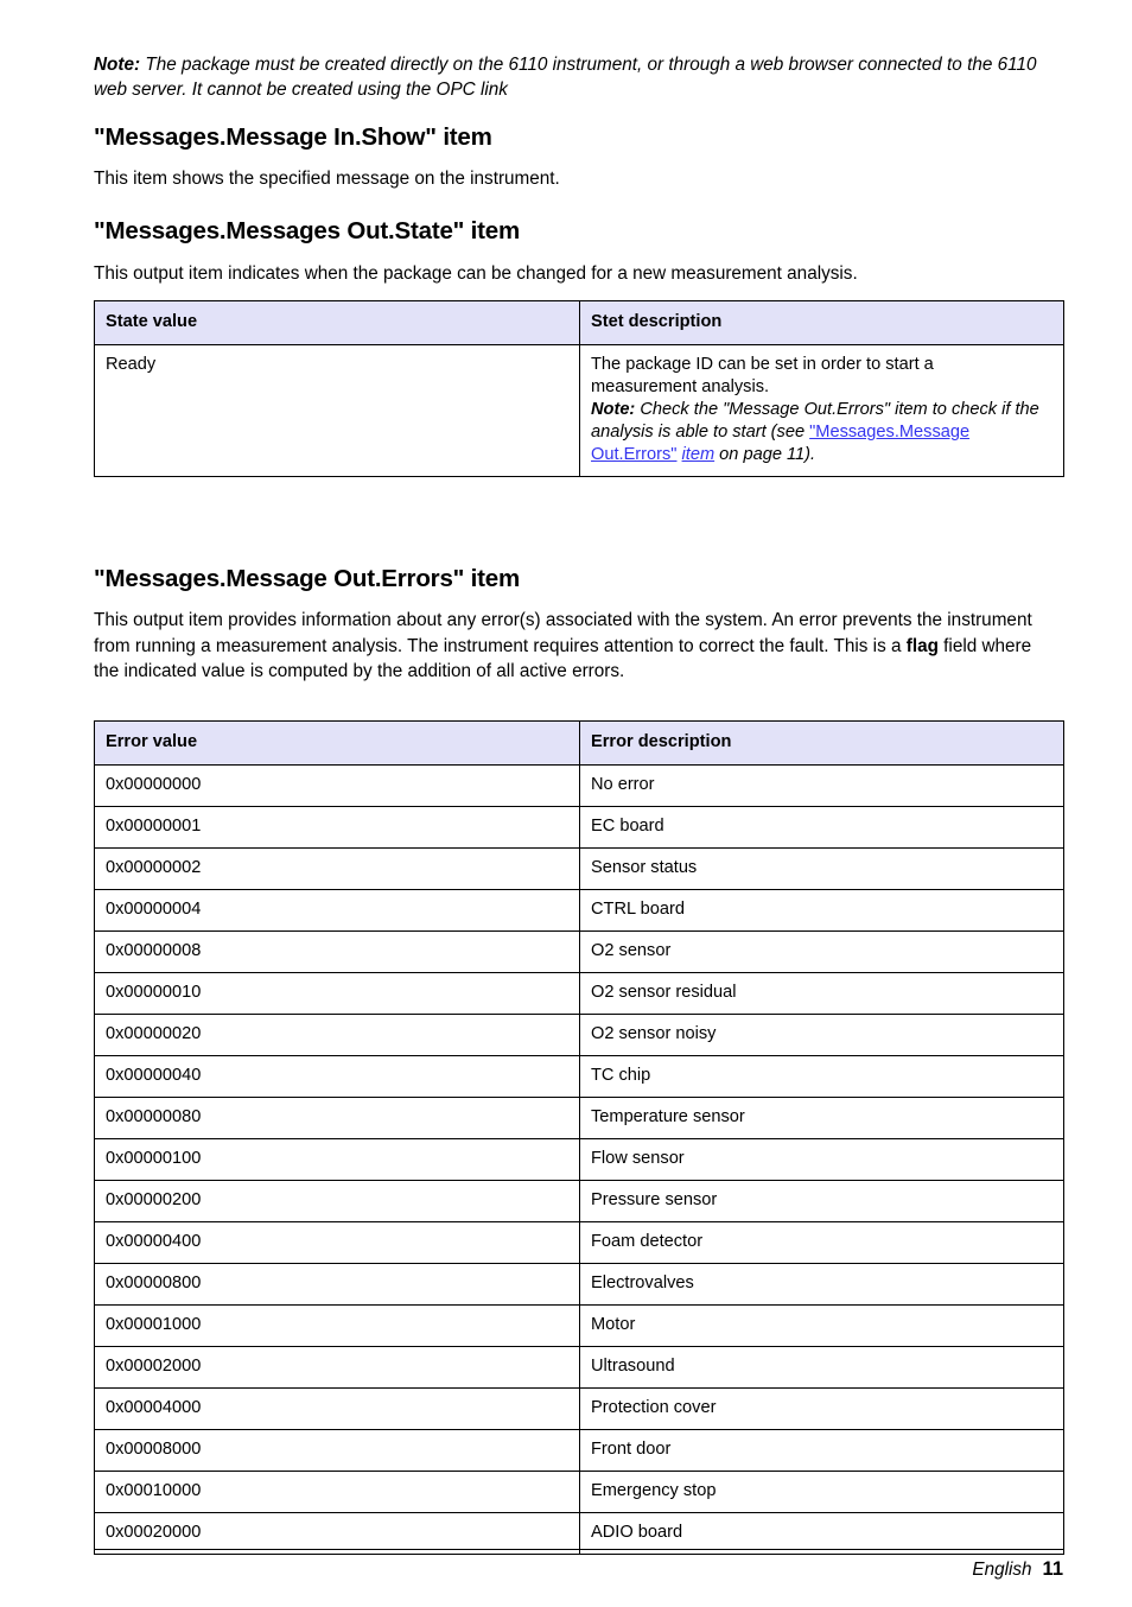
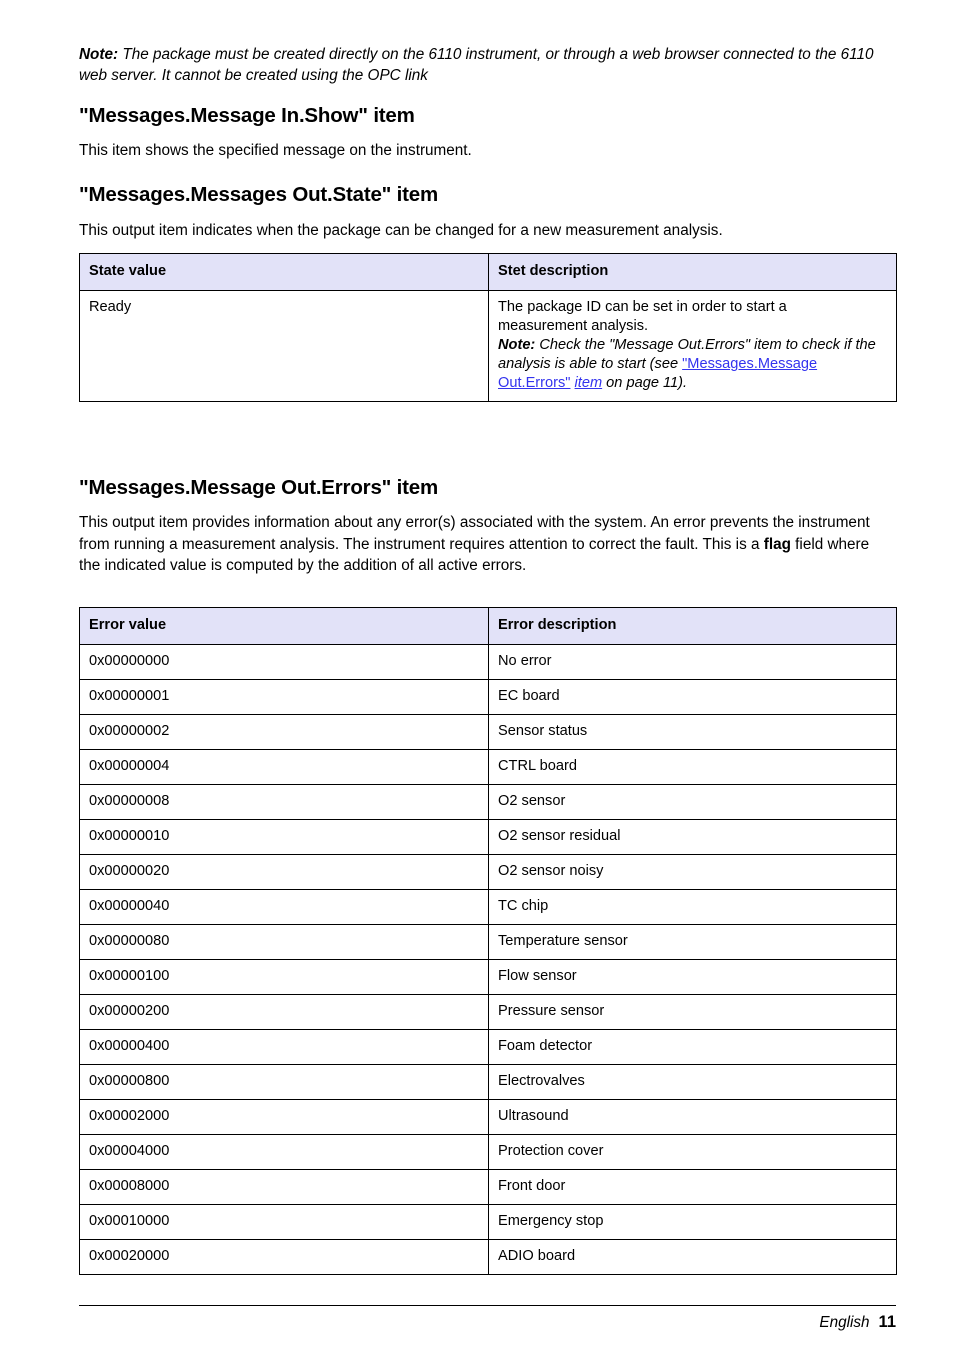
  Note: The package must be created directly on the 6110 instrument, or through a web browser connected to the 6110 web server. It cannot be created using the OPC link
  "Messages.Message In.Show" item
  This item shows the specified message on the instrument.
  "Messages.Messages Out.State" item
  This output item indicates when the package can be changed for a new measurement analysis.
  State value	Stet description
  Ready	The package ID can be set in order to start a measurement analysis. Note: Check the "Message Out.Errors" item to check if the analysis is able to start (see "Messages.Message Out.Errors" item on page 11).
  "Messages.Message Out.Errors" item
  This output item provides information about any error(s) associated with the system. An error prevents the instrument from running a measurement analysis. The instrument requires attention to correct the fault. This is a flag field where the indicated value is computed by the addition of all active errors.
  Error value	Error description
  0x00000000	No error
  0x00000001	EC board
  0x00000002	Sensor status
  0x00000004	CTRL board
  0x00000008	O2 sensor
  0x00000010	O2 sensor residual
  0x00000020	O2 sensor noisy
  0x00000040	TC chip
  0x00000080	Temperature sensor
  0x00000100	Flow sensor
  0x00000200	Pressure sensor
  0x00000400	Foam detector
  0x00000800	Electrovalves
- 0x00001000	Motor
  0x00002000	Ultrasound
  0x00004000	Protection cover
  0x00008000	Front door
  0x00010000	Emergency stop
  0x00020000	ADIO board
  English 11
